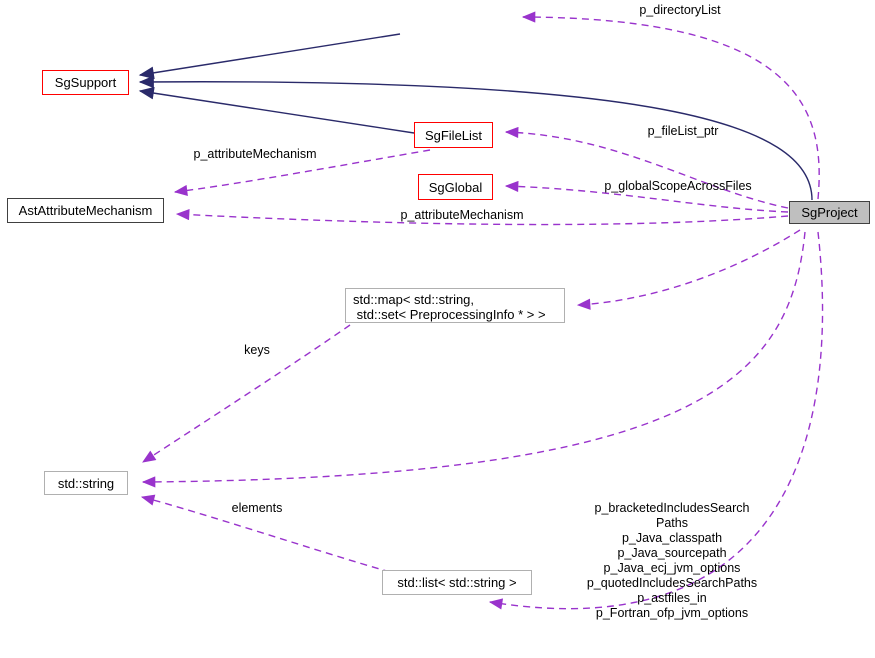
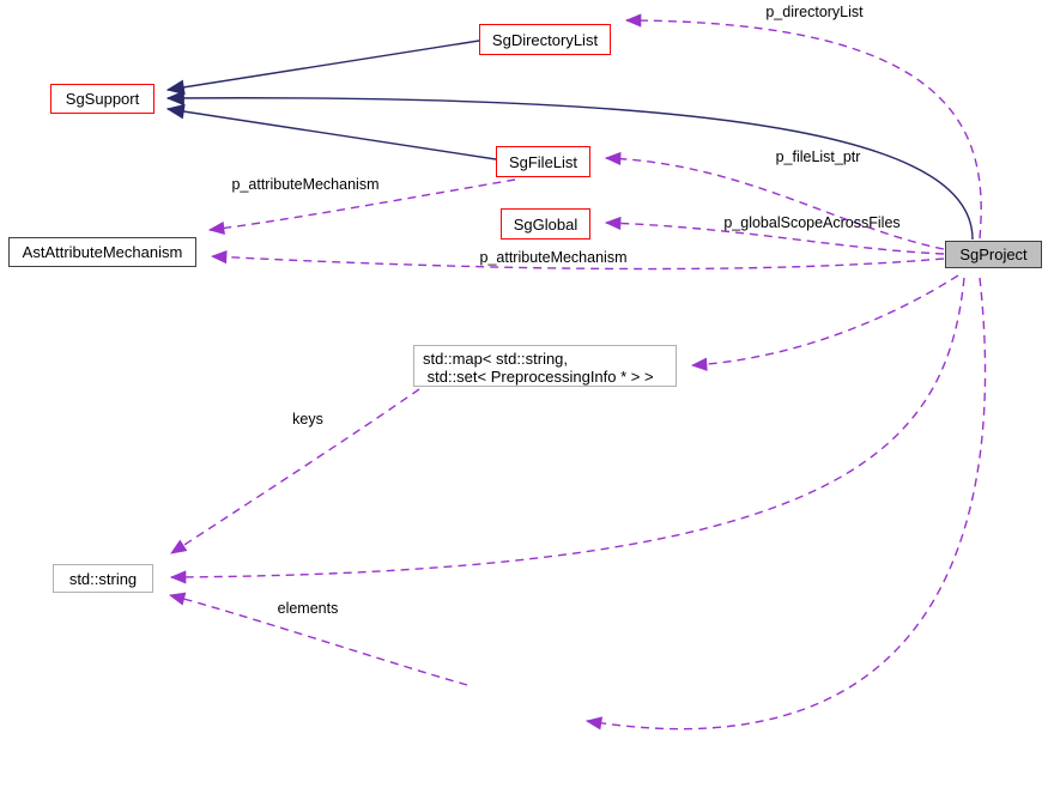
  SgSupport
+ SgDirectoryList
  SgFileList
  SgGlobal
  AstAttributeMechanism
  SgProject
  std::map< std::string,
  std::set< PreprocessingInfo * > >
  std::string
- std::list< std::string >
  p_directoryList
  p_fileList_ptr
  p_globalScopeAcrossFiles
  p_attributeMechanism
  p_attributeMechanism
  keys
  elements
- p_bracketedIncludesSearch
- Paths
- p_Java_classpath
- p_Java_sourcepath
- p_Java_ecj_jvm_options
- p_quotedIncludesSearchPaths
- p_astfiles_in
- p_Fortran_ofp_jvm_options
